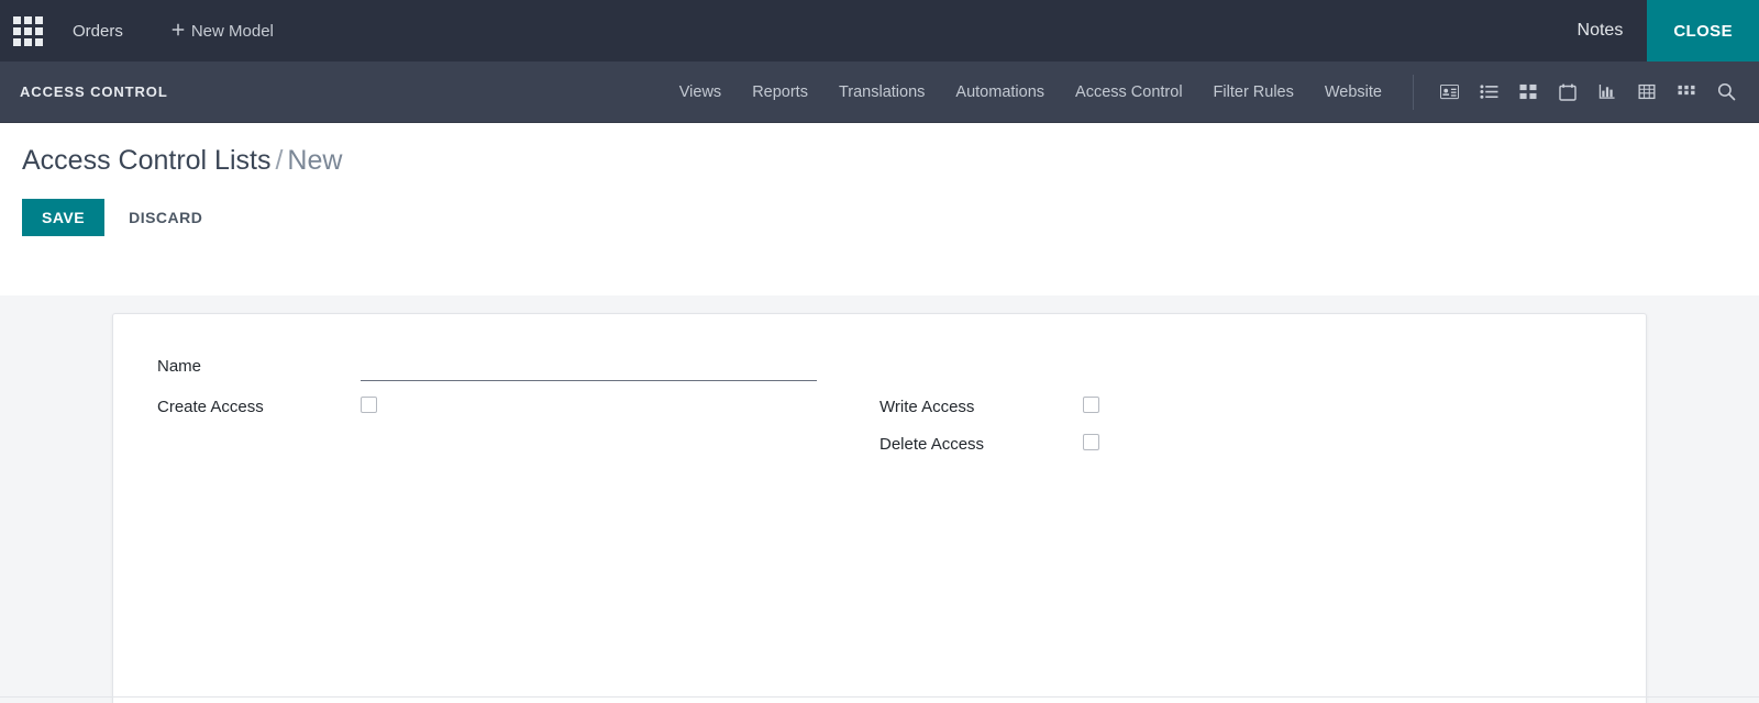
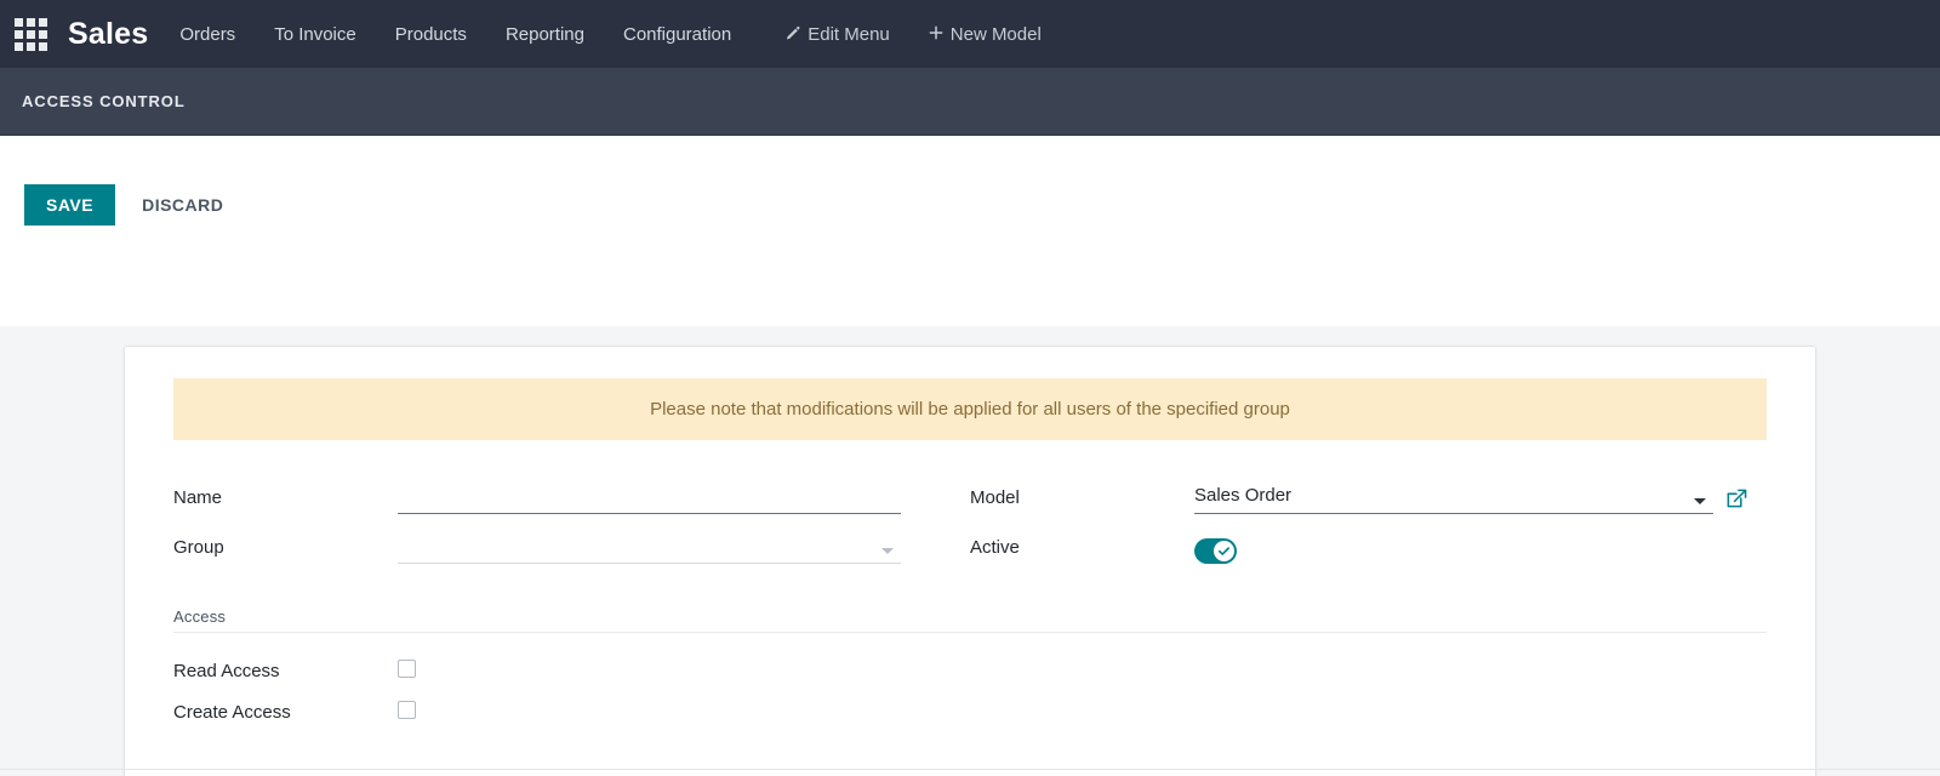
+ Sales
  Orders
+ To Invoice
+ Products
+ Reporting
+ Configuration
+ Edit Menu
  New Model
- Notes
- CLOSE
  ACCESS CONTROL
- Views
- Reports
- Translations
- Automations
- Access Control
- Filter Rules
- Website
- Access Control Lists / New
  SAVE
  DISCARD
+ Please note that modifications will be applied for all users of the specified group
  Name
+ Group
+ Model
+ Sales Order
+ Active
+ Access
+ Read Access
  Create Access
- Write Access
- Delete Access
